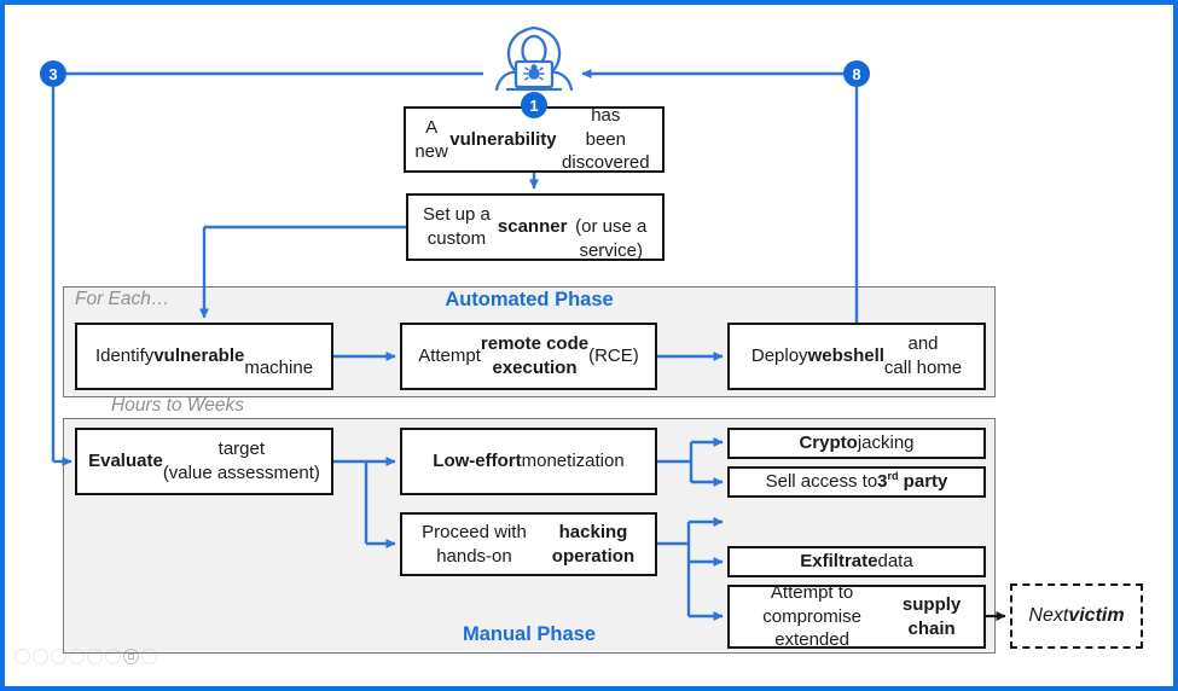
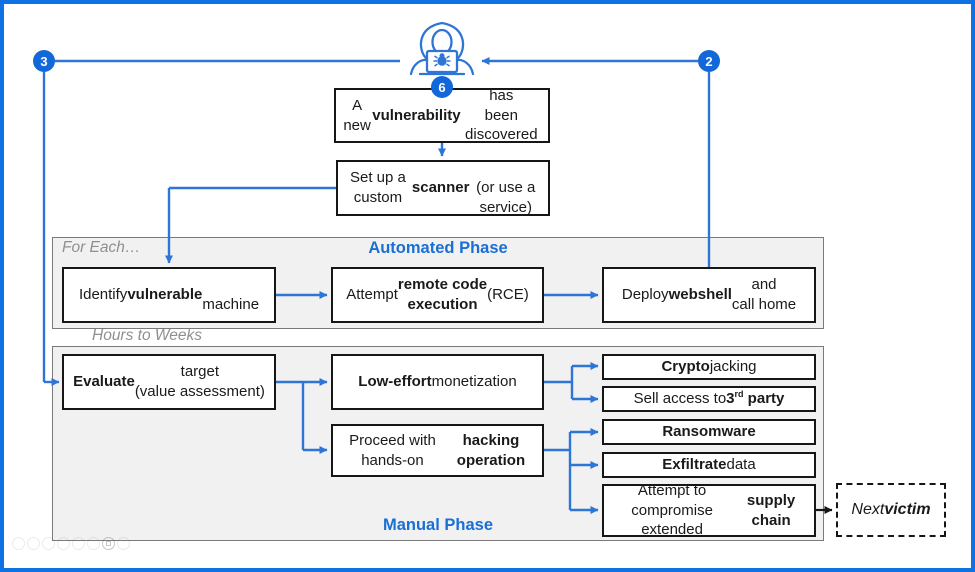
- 1
+ 6
- 8
+ 2
  3
  A new
  vulnerability
  has
  been discovered
  Set up a custom
  scanner
  (or use a service)
  For Each…
  Automated Phase
  Identify
  vulnerable
  machine
  Attempt
  remote code
  execution
  (RCE)
  Deploy
  webshell
  and
  call home
  Hours to Weeks
  Manual Phase
  Evaluate
  target
  (value assessment)
  Low-effort
  monetization
  Proceed with hands-on
  hacking operation
  Crypto
  jacking
  Sell access to
  3rd party
+ Ransomware
  Exfiltrate
  data
  Attempt to compromise
  extended
  supply chain
  Next
  victim
